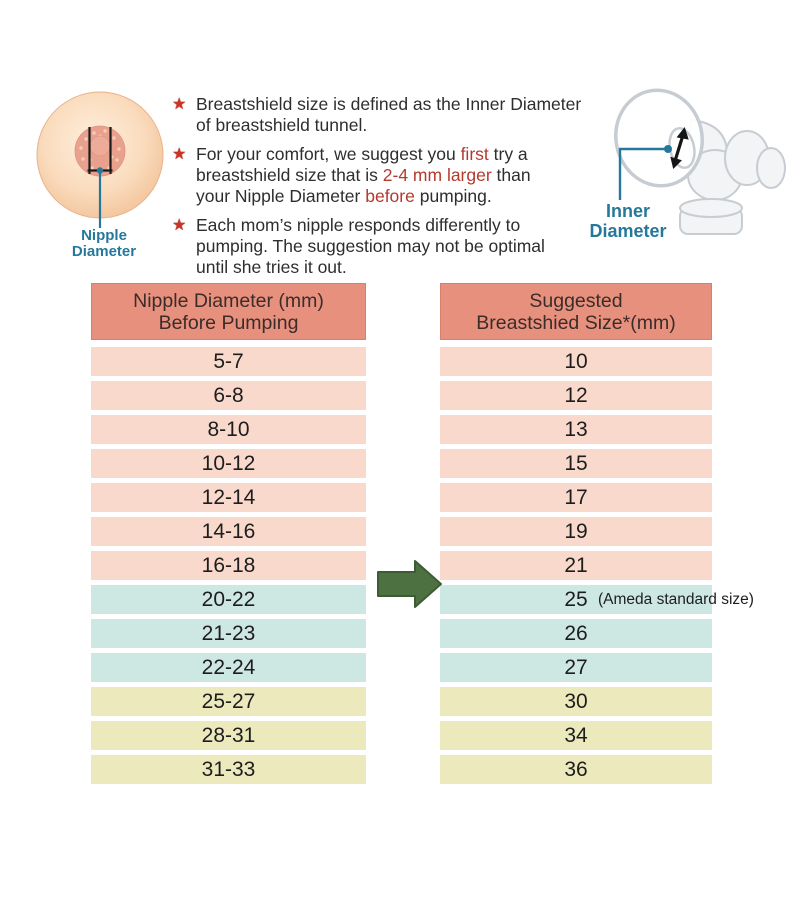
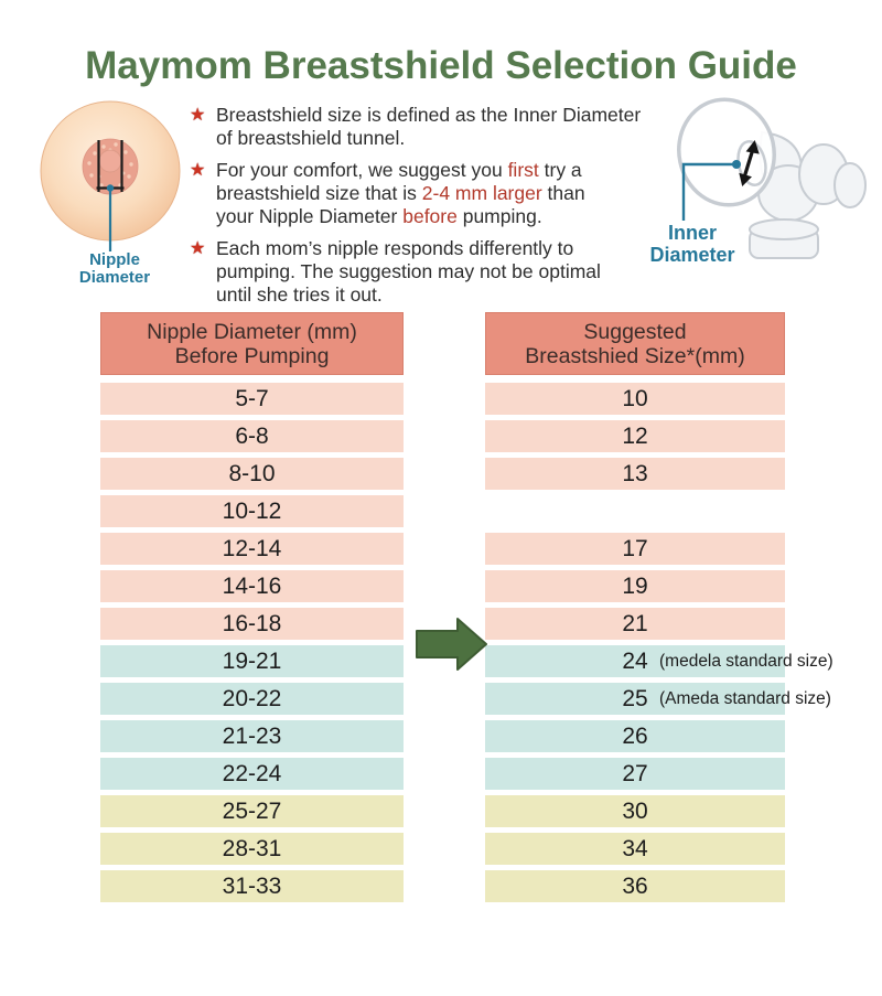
+ Maymom Breastshield Selection Guide
  Nipple
  Diameter
  Inner
  Diameter
  ★
  Breastshield size is defined as the Inner Diameter
  of breastshield tunnel.
  ★
  For your comfort, we suggest you first try a
  breastshield size that is 2-4 mm larger than
  your Nipple Diameter before pumping.
  ★
  Each mom’s nipple responds differently to
  pumping. The suggestion may not be optimal
  until she tries it out.
  Nipple Diameter (mm)
  Before Pumping
  Suggested
  Breastshied Size*(mm)
  5-7
  10
  6-8
  12
  8-10
  13
  10-12
- 15
  12-14
  17
  14-16
  19
  16-18
  21
+ 19-21
+ 24
+ (medela standard size)
  20-22
  25
  (Ameda standard size)
  21-23
  26
  22-24
  27
  25-27
  30
  28-31
  34
  31-33
  36
